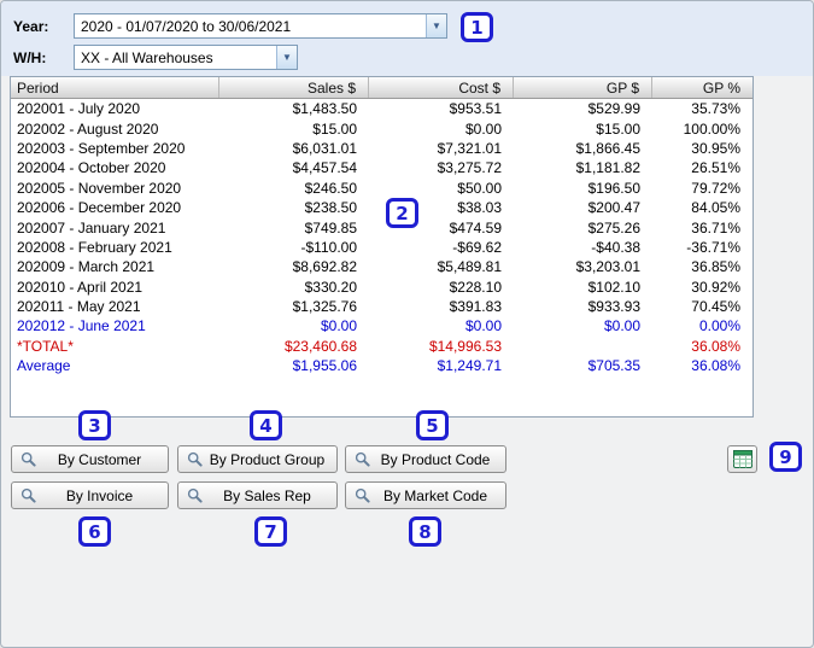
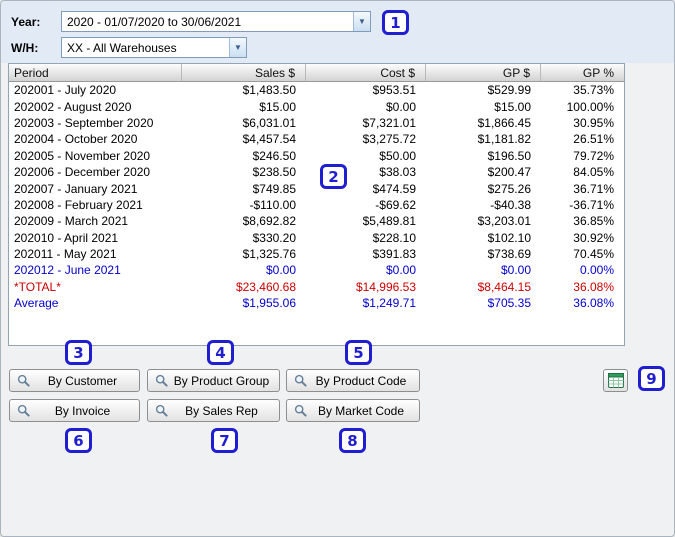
  Year:
  2020 - 01/07/2020 to 30/06/2021
  ▼
  W/H:
  XX - All Warehouses
  ▼
  Period
  Sales $
  Cost $
  GP $
  GP %
  202001 - July 2020
  $1,483.50
  $953.51
  $529.99
  35.73%
  202002 - August 2020
  $15.00
  $0.00
  $15.00
  100.00%
  202003 - September 2020
  $6,031.01
  $7,321.01
  $1,866.45
  30.95%
  202004 - October 2020
  $4,457.54
  $3,275.72
  $1,181.82
  26.51%
  202005 - November 2020
  $246.50
  $50.00
  $196.50
  79.72%
  202006 - December 2020
  $238.50
  $38.03
  $200.47
  84.05%
  202007 - January 2021
  $749.85
  $474.59
  $275.26
  36.71%
  202008 - February 2021
  -$110.00
  -$69.62
  -$40.38
  -36.71%
  202009 - March 2021
  $8,692.82
  $5,489.81
  $3,203.01
  36.85%
  202010 - April 2021
  $330.20
  $228.10
  $102.10
  30.92%
  202011 - May 2021
  $1,325.76
  $391.83
- $933.93
+ $738.69
  70.45%
  202012 - June 2021
  $0.00
  $0.00
  $0.00
  0.00%
  *TOTAL*
  $23,460.68
  $14,996.53
+ $8,464.15
  36.08%
  Average
  $1,955.06
  $1,249.71
  $705.35
  36.08%
  By Customer
  By Product Group
  By Product Code
  By Invoice
  By Sales Rep
  By Market Code
  1
  2
  3
  4
  5
  6
  7
  8
  9
